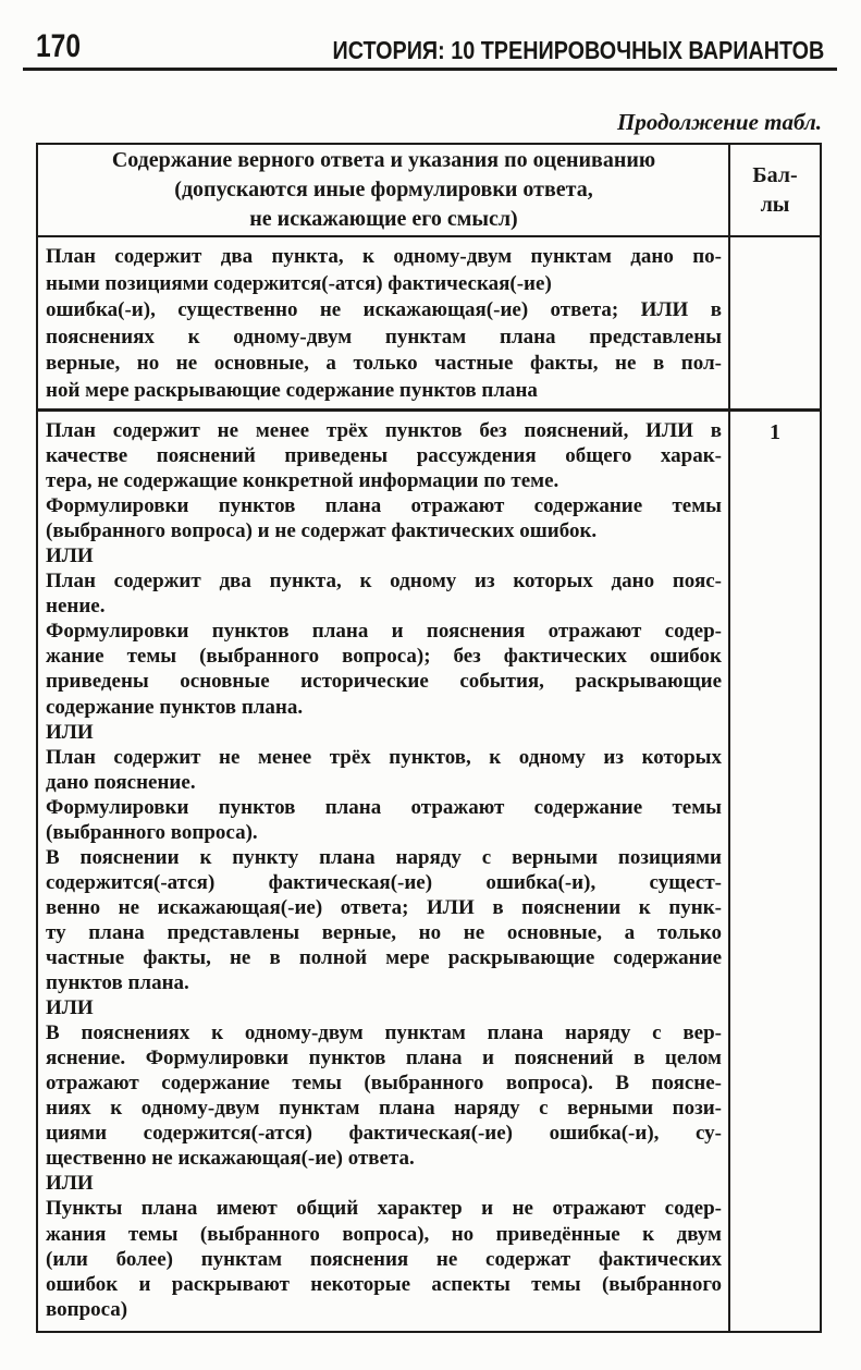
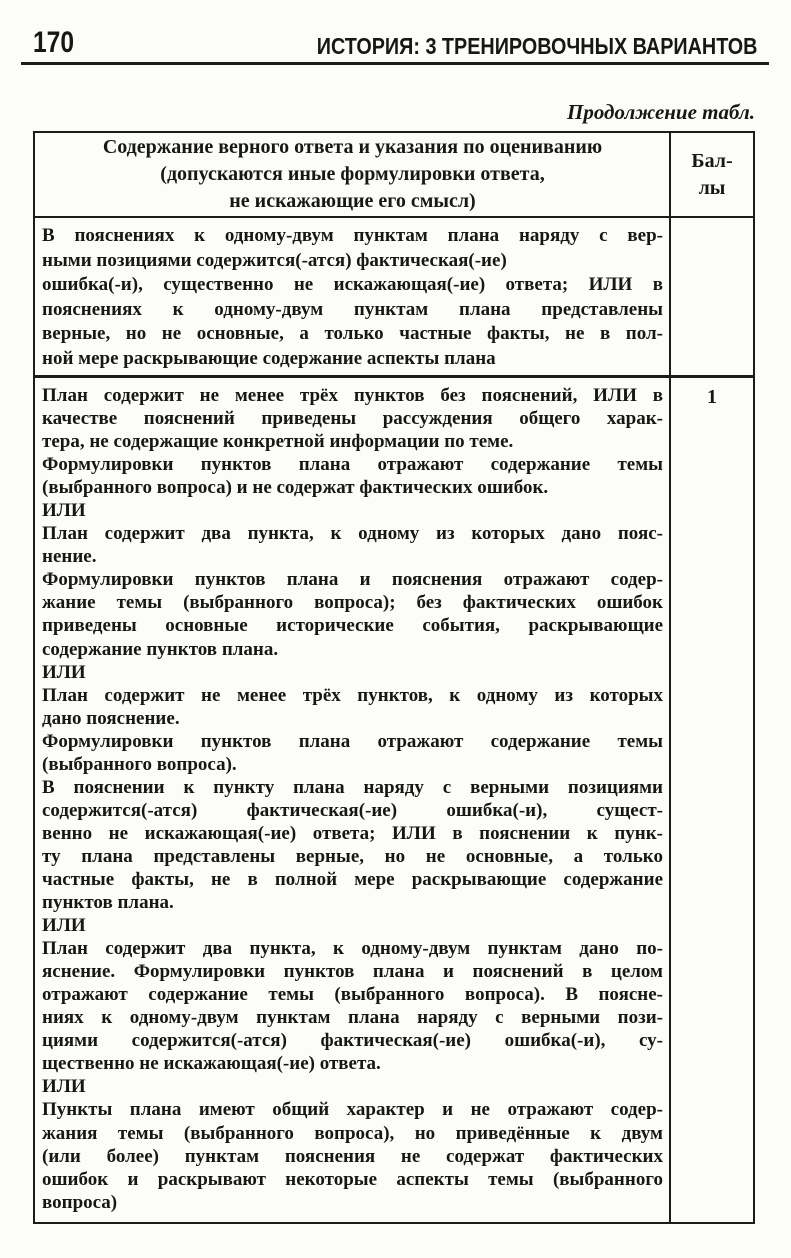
  170
- ИСТОРИЯ: 10 ТРЕНИРОВОЧНЫХ ВАРИАНТОВ
+ ИСТОРИЯ: 3 ТРЕНИРОВОЧНЫХ ВАРИАНТОВ
  Продолжение табл.
  Содержание верного ответа и указания по оцениванию
  (допускаются иные формулировки ответа,
  не искажающие его смысл)
  Бал-
  лы
- План содержит два пункта, к одному-двум пунктам дано по-
+ В пояснениях к одному-двум пунктам плана наряду с вер-
  ными позициями содержится(-атся) фактическая(-ие)
  ошибка(-и), существенно не искажающая(-ие) ответа; ИЛИ в
  пояснениях к одному-двум пунктам плана представлены
  верные, но не основные, а только частные факты, не в пол-
- ной мере раскрывающие содержание пунктов плана
+ ной мере раскрывающие содержание аспекты плана
  План содержит не менее трёх пунктов без пояснений, ИЛИ в
  качестве пояснений приведены рассуждения общего харак-
  тера, не содержащие конкретной информации по теме.
  Формулировки пунктов плана отражают содержание темы
  (выбранного вопроса) и не содержат фактических ошибок.
  ИЛИ
  План содержит два пункта, к одному из которых дано пояс-
  нение.
  Формулировки пунктов плана и пояснения отражают содер-
  жание темы (выбранного вопроса); без фактических ошибок
  приведены основные исторические события, раскрывающие
  содержание пунктов плана.
  ИЛИ
  План содержит не менее трёх пунктов, к одному из которых
  дано пояснение.
  Формулировки пунктов плана отражают содержание темы
  (выбранного вопроса).
  В пояснении к пункту плана наряду с верными позициями
  содержится(-атся) фактическая(-ие) ошибка(-и), сущест-
  венно не искажающая(-ие) ответа; ИЛИ в пояснении к пунк-
  ту плана представлены верные, но не основные, а только
  частные факты, не в полной мере раскрывающие содержание
  пунктов плана.
  ИЛИ
- В пояснениях к одному-двум пунктам плана наряду с вер-
+ План содержит два пункта, к одному-двум пунктам дано по-
  яснение. Формулировки пунктов плана и пояснений в целом
  отражают содержание темы (выбранного вопроса). В поясне-
  ниях к одному-двум пунктам плана наряду с верными пози-
  циями содержится(-атся) фактическая(-ие) ошибка(-и), су-
  щественно не искажающая(-ие) ответа.
  ИЛИ
  Пункты плана имеют общий характер и не отражают содер-
  жания темы (выбранного вопроса), но приведённые к двум
  (или более) пунктам пояснения не содержат фактических
  ошибок и раскрывают некоторые аспекты темы (выбранного
  вопроса)
  1
